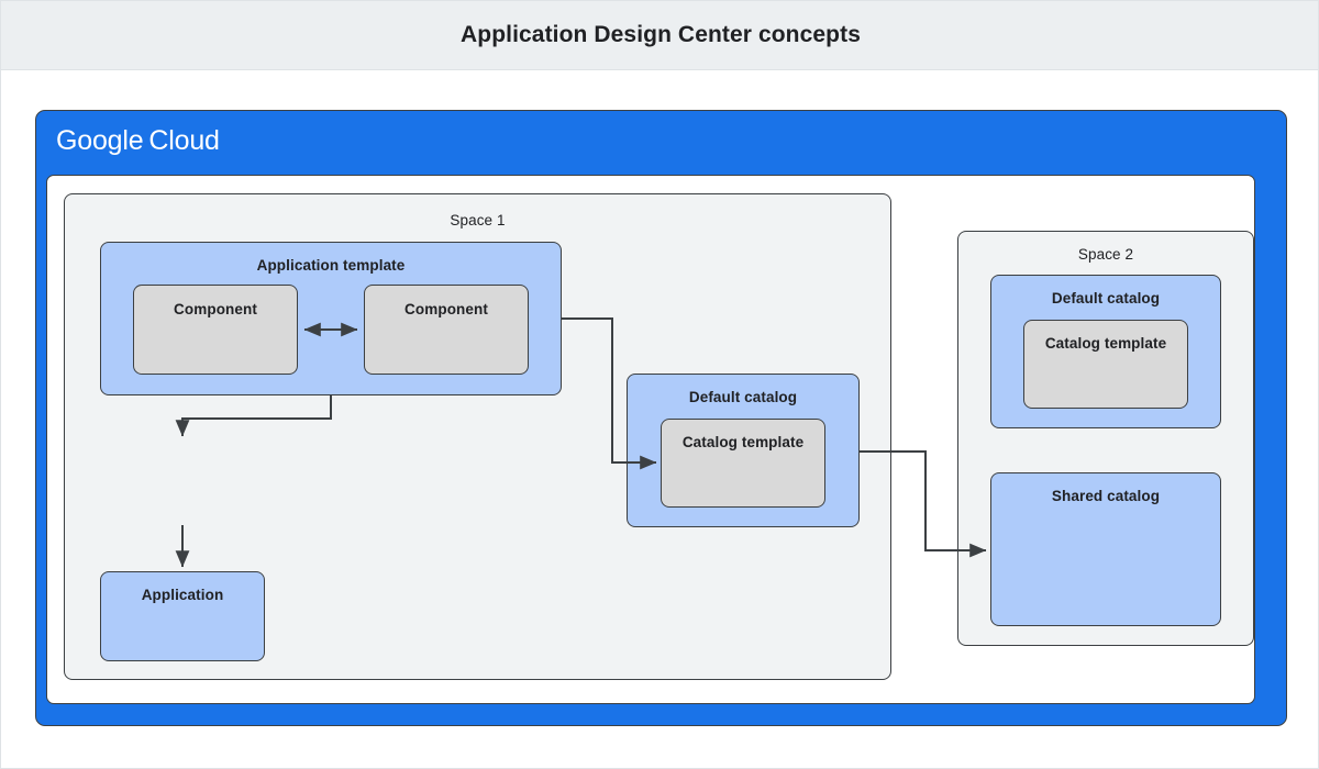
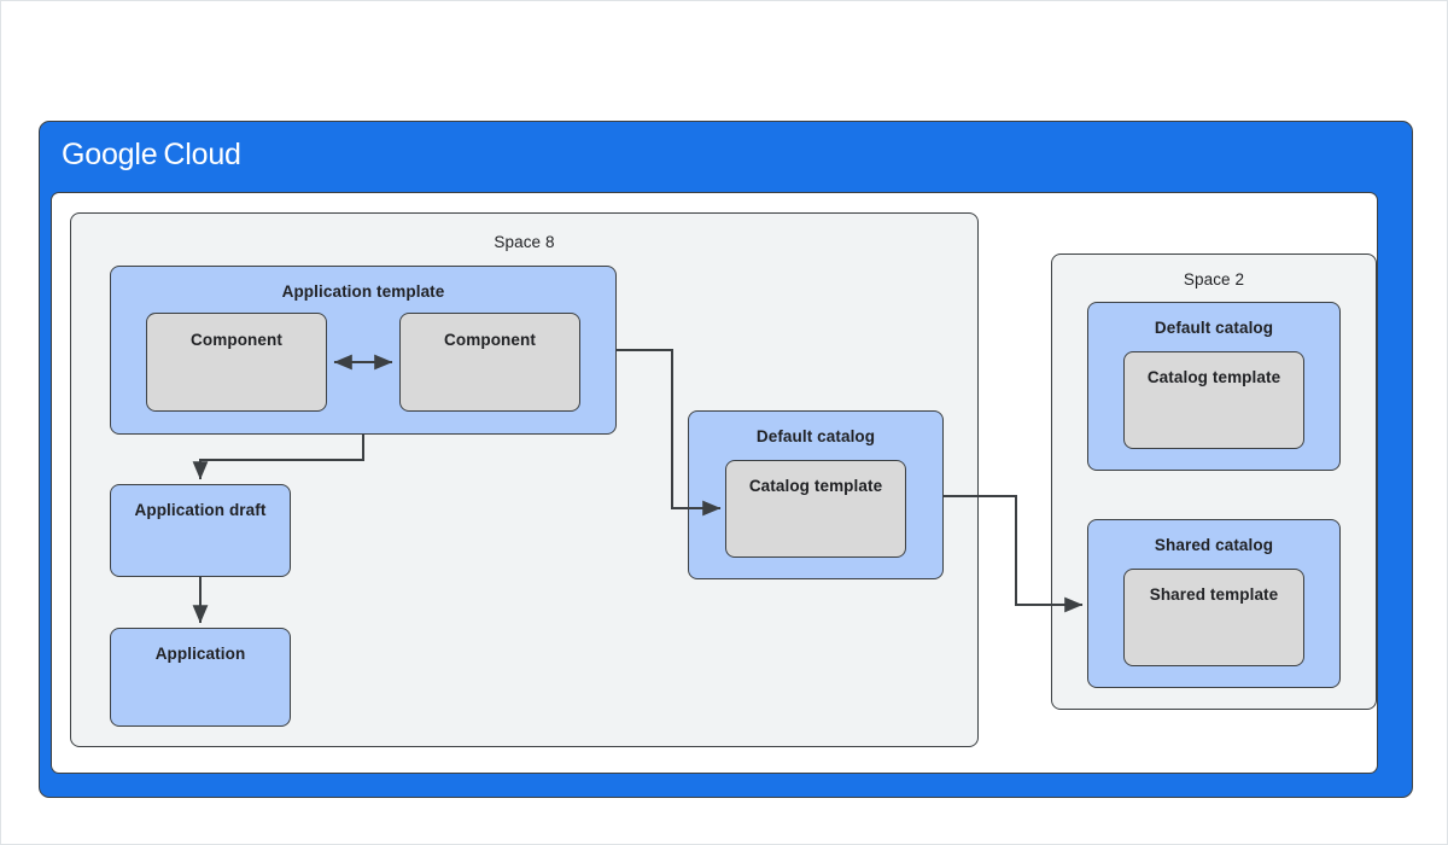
- Application Design Center concepts
  Google Cloud
- Space 1
+ Space 8
  Application template
  Component
  Component
+ Application draft
  Application
  Default catalog
  Catalog template
  Space 2
  Default catalog
  Catalog template
  Shared catalog
+ Shared template
